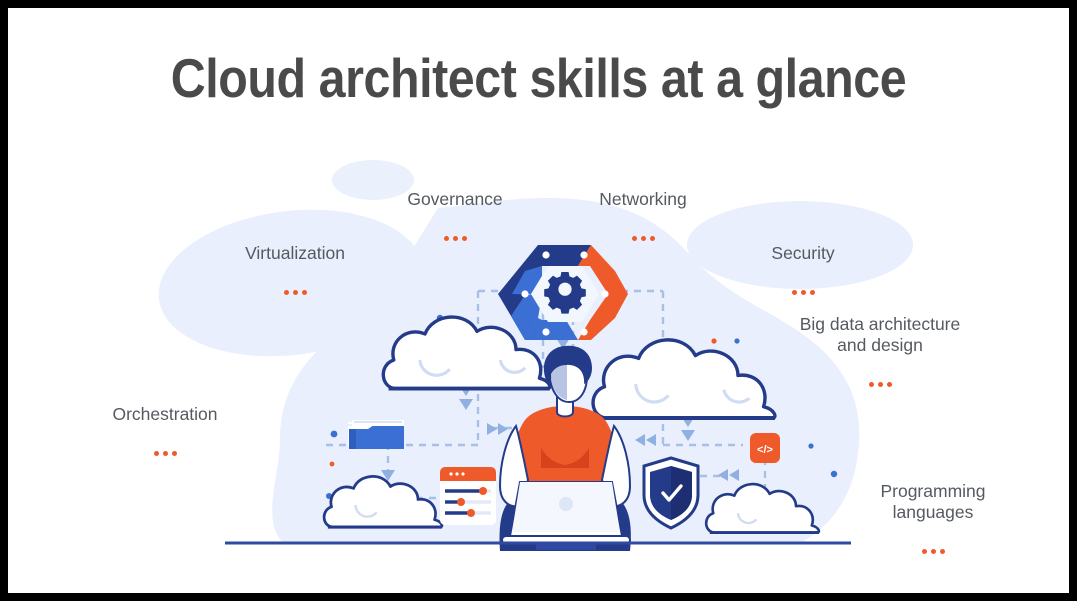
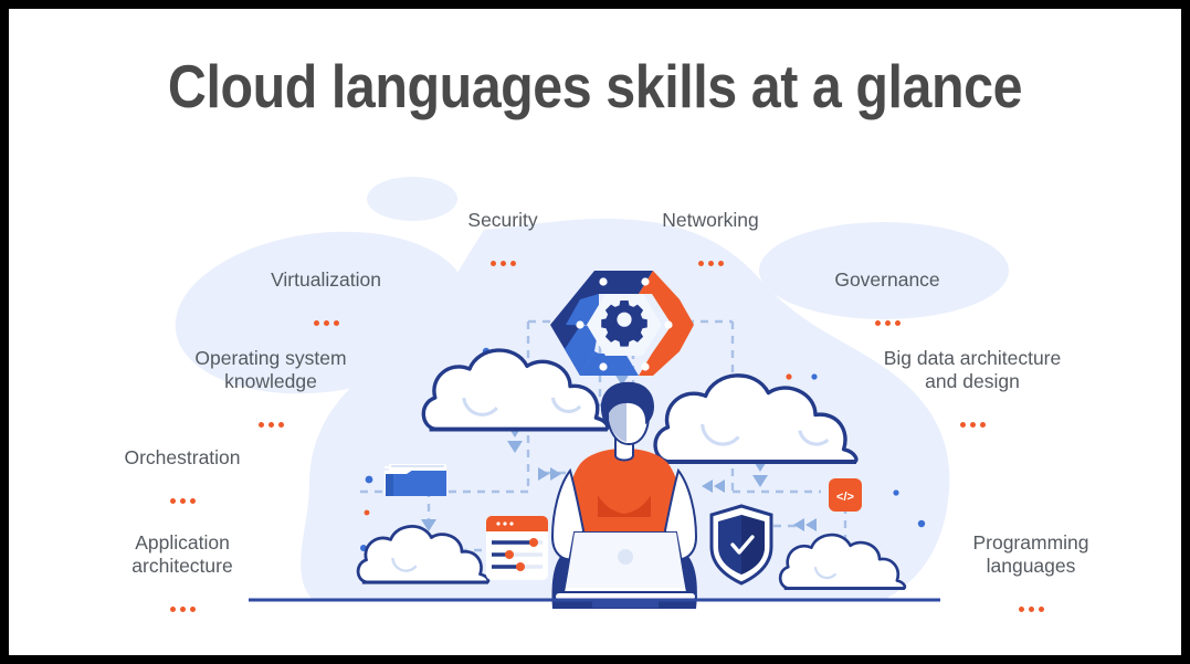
  </>
- Cloud architect skills at a glance
+ Cloud languages skills at a glance
- Governance
+ Security
  Networking
  Virtualization
- Security
+ Governance
+ Operating system
+ knowledge
  Big data architecture
  and design
  Orchestration
+ Application
+ architecture
  Programming
  languages
